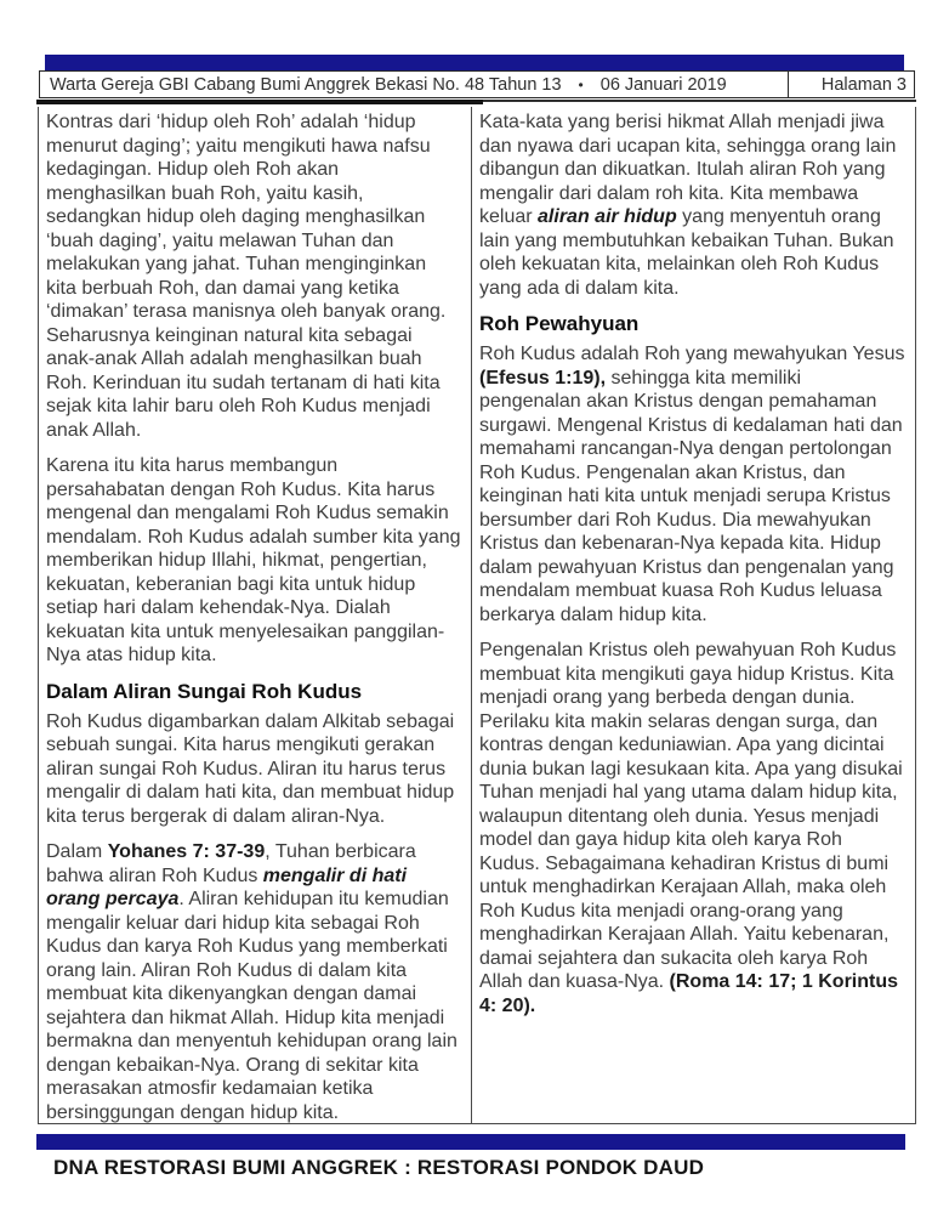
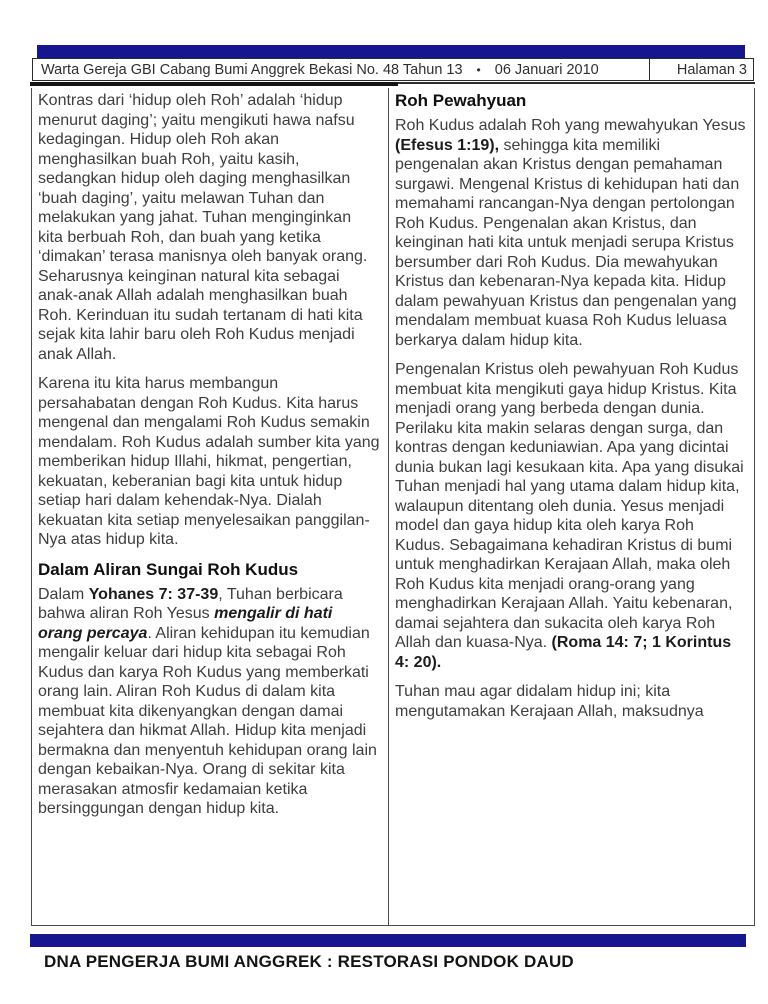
- Warta Gereja GBI Cabang Bumi Anggrek Bekasi No. 48 Tahun 13 • 06 Januari 2019
+ Warta Gereja GBI Cabang Bumi Anggrek Bekasi No. 48 Tahun 13 • 06 Januari 2010
  Halaman 3
- Kontras dari ‘hidup oleh Roh’ adalah ‘hidup menurut daging’; yaitu mengikuti hawa nafsu kedagingan. Hidup oleh Roh akan menghasilkan buah Roh, yaitu kasih, sedangkan hidup oleh daging menghasilkan ‘buah daging’, yaitu melawan Tuhan dan melakukan yang jahat. Tuhan menginginkan kita berbuah Roh, dan damai yang ketika ‘dimakan’ terasa manisnya oleh banyak orang. Seharusnya keinginan natural kita sebagai anak-anak Allah adalah menghasilkan buah Roh. Kerinduan itu sudah tertanam di hati kita sejak kita lahir baru oleh Roh Kudus menjadi anak Allah.
+ Kontras dari ‘hidup oleh Roh’ adalah ‘hidup menurut daging’; yaitu mengikuti hawa nafsu kedagingan. Hidup oleh Roh akan menghasilkan buah Roh, yaitu kasih, sedangkan hidup oleh daging menghasilkan ‘buah daging’, yaitu melawan Tuhan dan melakukan yang jahat. Tuhan menginginkan kita berbuah Roh, dan buah yang ketika ‘dimakan’ terasa manisnya oleh banyak orang. Seharusnya keinginan natural kita sebagai anak-anak Allah adalah menghasilkan buah Roh. Kerinduan itu sudah tertanam di hati kita sejak kita lahir baru oleh Roh Kudus menjadi anak Allah.
- Karena itu kita harus membangun persahabatan dengan Roh Kudus. Kita harus mengenal dan mengalami Roh Kudus semakin mendalam. Roh Kudus adalah sumber kita yang memberikan hidup Illahi, hikmat, pengertian, kekuatan, keberanian bagi kita untuk hidup setiap hari dalam kehendak-Nya. Dialah kekuatan kita untuk menyelesaikan panggilan-Nya atas hidup kita.
+ Karena itu kita harus membangun persahabatan dengan Roh Kudus. Kita harus mengenal dan mengalami Roh Kudus semakin mendalam. Roh Kudus adalah sumber kita yang memberikan hidup Illahi, hikmat, pengertian, kekuatan, keberanian bagi kita untuk hidup setiap hari dalam kehendak-Nya. Dialah kekuatan kita setiap menyelesaikan panggilan-Nya atas hidup kita.
  Dalam Aliran Sungai Roh Kudus
- Roh Kudus digambarkan dalam Alkitab sebagai sebuah sungai. Kita harus mengikuti gerakan aliran sungai Roh Kudus. Aliran itu harus terus mengalir di dalam hati kita, dan membuat hidup kita terus bergerak di dalam aliran-Nya.
- Dalam Yohanes 7: 37-39, Tuhan berbicara bahwa aliran Roh Kudus mengalir di hati orang percaya. Aliran kehidupan itu kemudian mengalir keluar dari hidup kita sebagai Roh Kudus dan karya Roh Kudus yang memberkati orang lain. Aliran Roh Kudus di dalam kita membuat kita dikenyangkan dengan damai sejahtera dan hikmat Allah. Hidup kita menjadi bermakna dan menyentuh kehidupan orang lain dengan kebaikan-Nya. Orang di sekitar kita merasakan atmosfir kedamaian ketika bersinggungan dengan hidup kita.
+ Dalam Yohanes 7: 37-39, Tuhan berbicara bahwa aliran Roh Yesus mengalir di hati orang percaya. Aliran kehidupan itu kemudian mengalir keluar dari hidup kita sebagai Roh Kudus dan karya Roh Kudus yang memberkati orang lain. Aliran Roh Kudus di dalam kita membuat kita dikenyangkan dengan damai sejahtera dan hikmat Allah. Hidup kita menjadi bermakna dan menyentuh kehidupan orang lain dengan kebaikan-Nya. Orang di sekitar kita merasakan atmosfir kedamaian ketika bersinggungan dengan hidup kita.
- Kata-kata yang berisi hikmat Allah menjadi jiwa dan nyawa dari ucapan kita, sehingga orang lain dibangun dan dikuatkan. Itulah aliran Roh yang mengalir dari dalam roh kita. Kita membawa keluar aliran air hidup yang menyentuh orang lain yang membutuhkan kebaikan Tuhan. Bukan oleh kekuatan kita, melainkan oleh Roh Kudus yang ada di dalam kita.
  Roh Pewahyuan
- Roh Kudus adalah Roh yang mewahyukan Yesus (Efesus 1:19), sehingga kita memiliki pengenalan akan Kristus dengan pemahaman surgawi. Mengenal Kristus di kedalaman hati dan memahami rancangan-Nya dengan pertolongan Roh Kudus. Pengenalan akan Kristus, dan keinginan hati kita untuk menjadi serupa Kristus bersumber dari Roh Kudus. Dia mewahyukan Kristus dan kebenaran-Nya kepada kita. Hidup dalam pewahyuan Kristus dan pengenalan yang mendalam membuat kuasa Roh Kudus leluasa berkarya dalam hidup kita.
+ Roh Kudus adalah Roh yang mewahyukan Yesus (Efesus 1:19), sehingga kita memiliki pengenalan akan Kristus dengan pemahaman surgawi. Mengenal Kristus di kehidupan hati dan memahami rancangan-Nya dengan pertolongan Roh Kudus. Pengenalan akan Kristus, dan keinginan hati kita untuk menjadi serupa Kristus bersumber dari Roh Kudus. Dia mewahyukan Kristus dan kebenaran-Nya kepada kita. Hidup dalam pewahyuan Kristus dan pengenalan yang mendalam membuat kuasa Roh Kudus leluasa berkarya dalam hidup kita.
- Pengenalan Kristus oleh pewahyuan Roh Kudus membuat kita mengikuti gaya hidup Kristus. Kita menjadi orang yang berbeda dengan dunia. Perilaku kita makin selaras dengan surga, dan kontras dengan keduniawian. Apa yang dicintai dunia bukan lagi kesukaan kita. Apa yang disukai Tuhan menjadi hal yang utama dalam hidup kita, walaupun ditentang oleh dunia. Yesus menjadi model dan gaya hidup kita oleh karya Roh Kudus. Sebagaimana kehadiran Kristus di bumi untuk menghadirkan Kerajaan Allah, maka oleh Roh Kudus kita menjadi orang-orang yang menghadirkan Kerajaan Allah. Yaitu kebenaran, damai sejahtera dan sukacita oleh karya Roh Allah dan kuasa-Nya. (Roma 14: 17; 1 Korintus 4: 20).
+ Pengenalan Kristus oleh pewahyuan Roh Kudus membuat kita mengikuti gaya hidup Kristus. Kita menjadi orang yang berbeda dengan dunia. Perilaku kita makin selaras dengan surga, dan kontras dengan keduniawian. Apa yang dicintai dunia bukan lagi kesukaan kita. Apa yang disukai Tuhan menjadi hal yang utama dalam hidup kita, walaupun ditentang oleh dunia. Yesus menjadi model dan gaya hidup kita oleh karya Roh Kudus. Sebagaimana kehadiran Kristus di bumi untuk menghadirkan Kerajaan Allah, maka oleh Roh Kudus kita menjadi orang-orang yang menghadirkan Kerajaan Allah. Yaitu kebenaran, damai sejahtera dan sukacita oleh karya Roh Allah dan kuasa-Nya. (Roma 14: 7; 1 Korintus 4: 20).
+ Tuhan mau agar didalam hidup ini; kita mengutamakan Kerajaan Allah, maksudnya
- DNA RESTORASI BUMI ANGGREK : RESTORASI PONDOK DAUD
+ DNA PENGERJA BUMI ANGGREK : RESTORASI PONDOK DAUD
